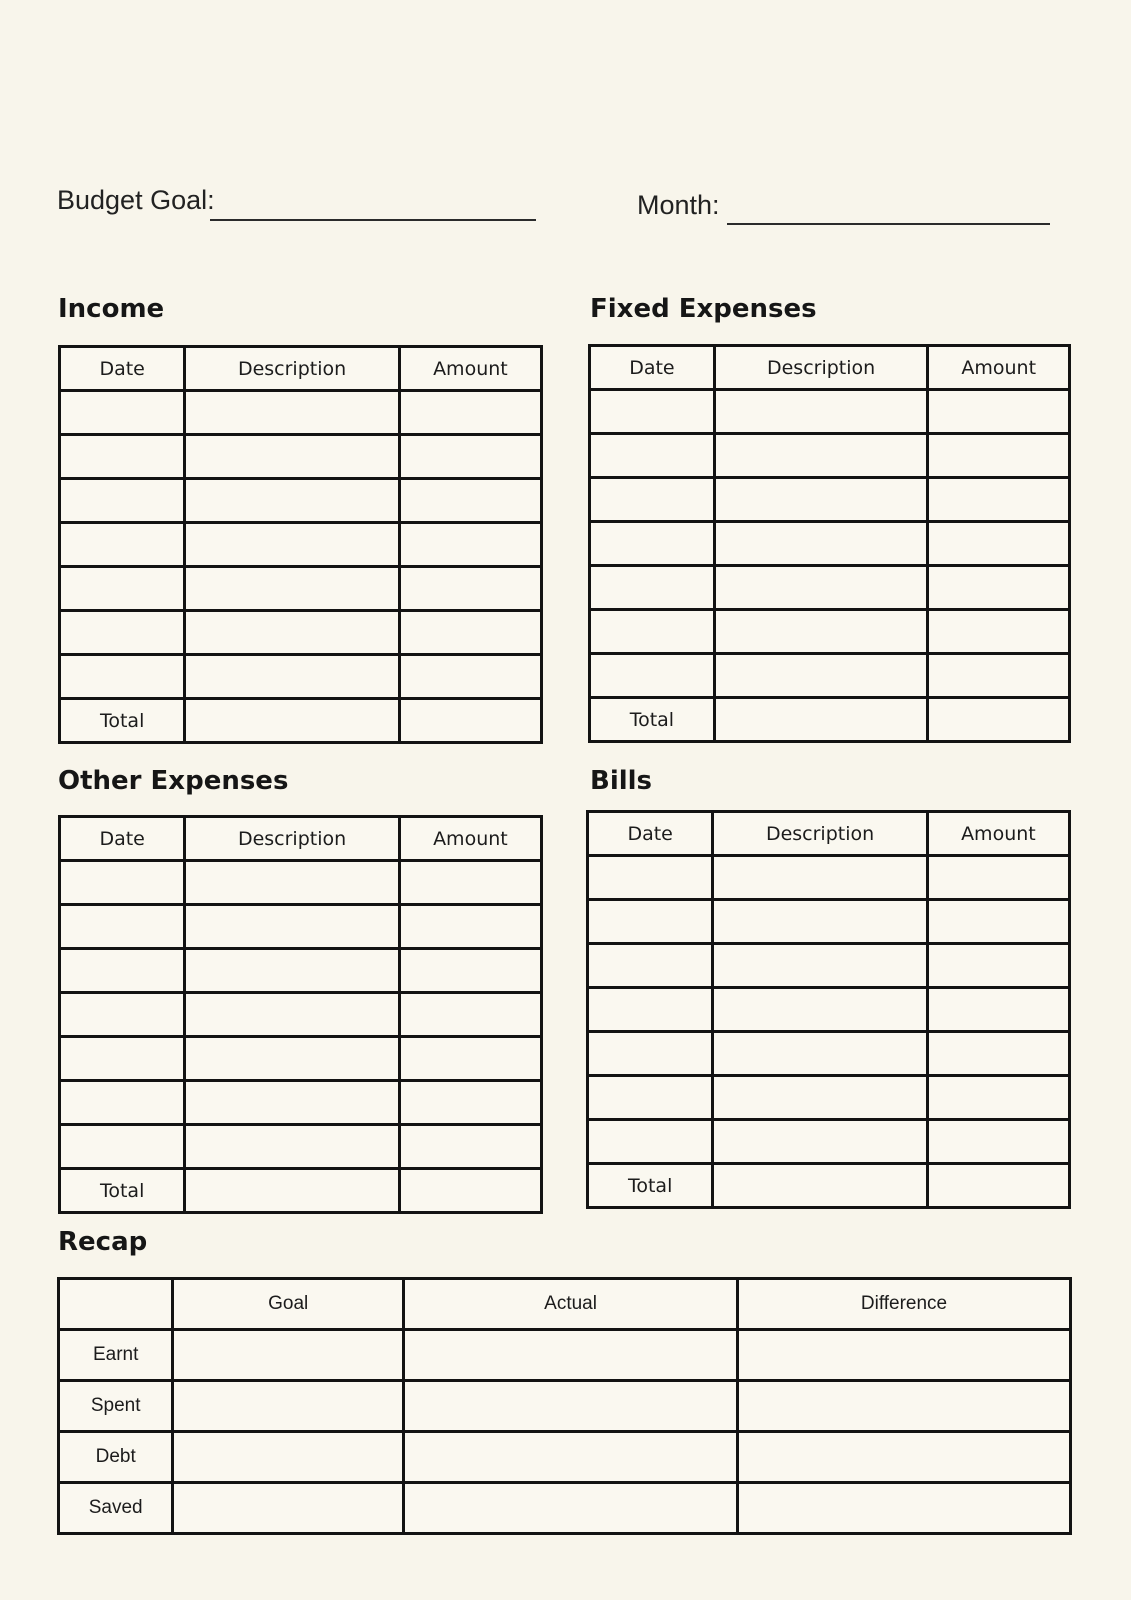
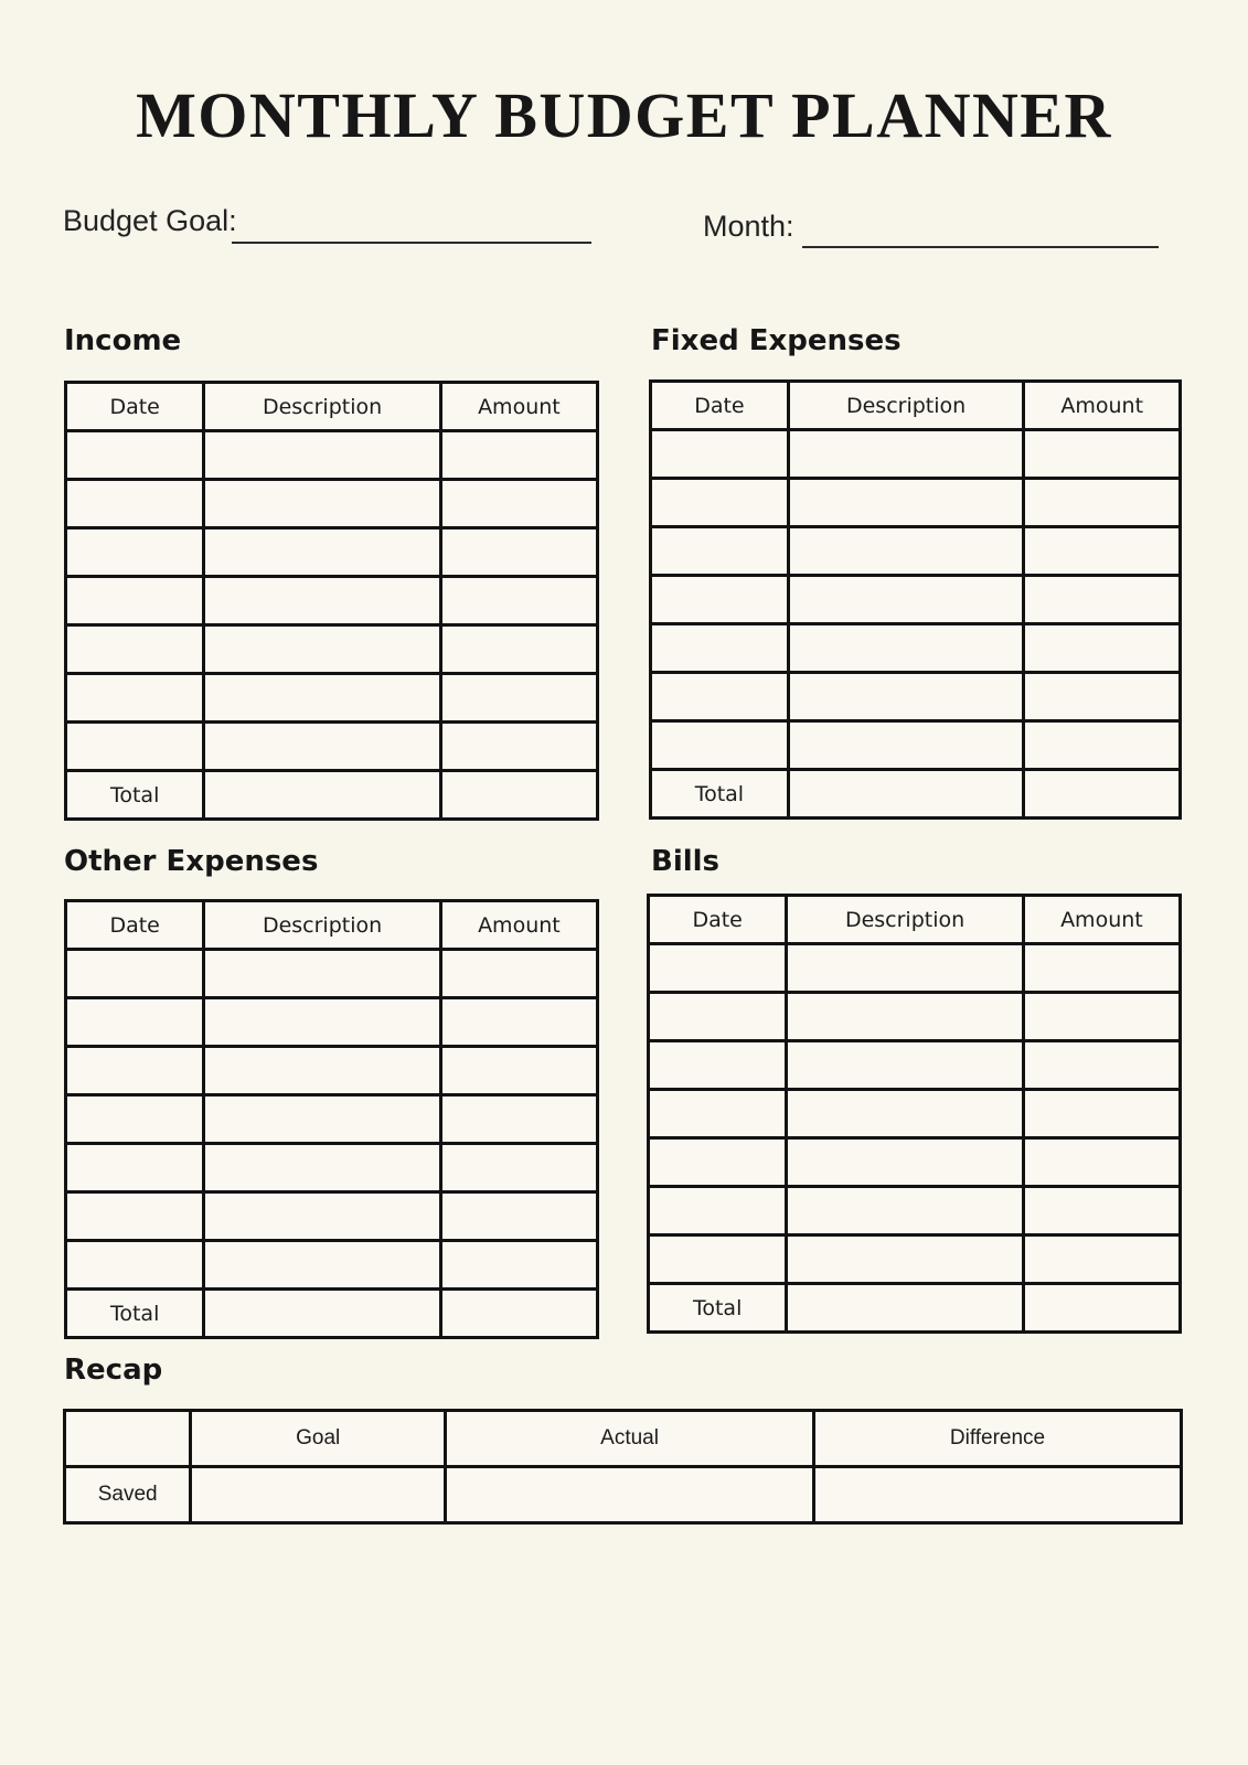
+ MONTHLY BUDGET PLANNER
  Budget Goal:
  Month:
  Income
  Date	Description	Amount
  Total
  Fixed Expenses
  Date	Description	Amount
  Total
  Other Expenses
  Date	Description	Amount
  Total
  Bills
  Date	Description	Amount
  Total
  Recap
  	Goal	Actual	Difference
- Earnt
- Spent
- Debt
  Saved
